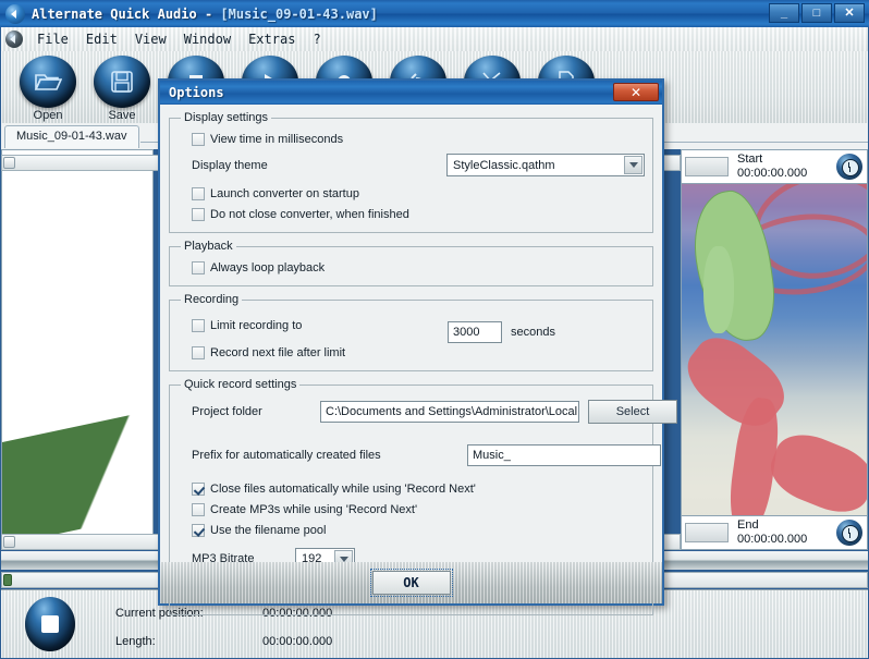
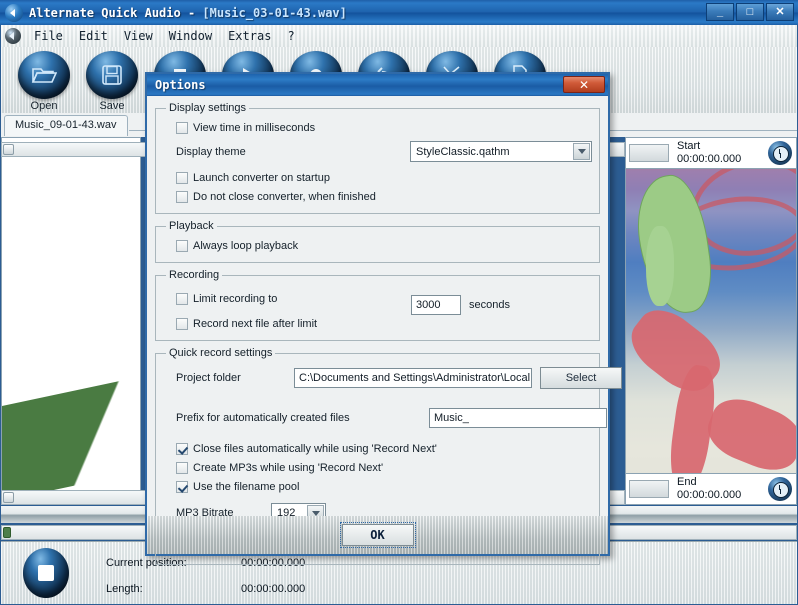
- Alternate Quick Audio - [Music_09-01-43.wav]
+ Alternate Quick Audio - [Music_03-01-43.wav]
  _
  □
  ✕
  File
  Edit
  View
  Window
  Extras
  ?
  Open
  Save
  Music_09-01-43.wav
  Start
  00:00:00.000
  End
  00:00:00.000
  Current position:
  00:00:00.000
  Length:
  00:00:00.000
  Options
  ✕
  Display settings
  View time in milliseconds
  Display theme
  StyleClassic.qathm
  Launch converter on startup
  Do not close converter, when finished
  Playback
  Always loop playback
  Recording
  Limit recording to
  3000
  seconds
  Record next file after limit
  Quick record settings
  Project folder
  C:\Documents and Settings\Administrator\Local
  Select
  Prefix for automatically created files
  Music_
  Close files automatically while using 'Record Next'
  Create MP3s while using 'Record Next'
  Use the filename pool
  MP3 Bitrate
  192
  OK
